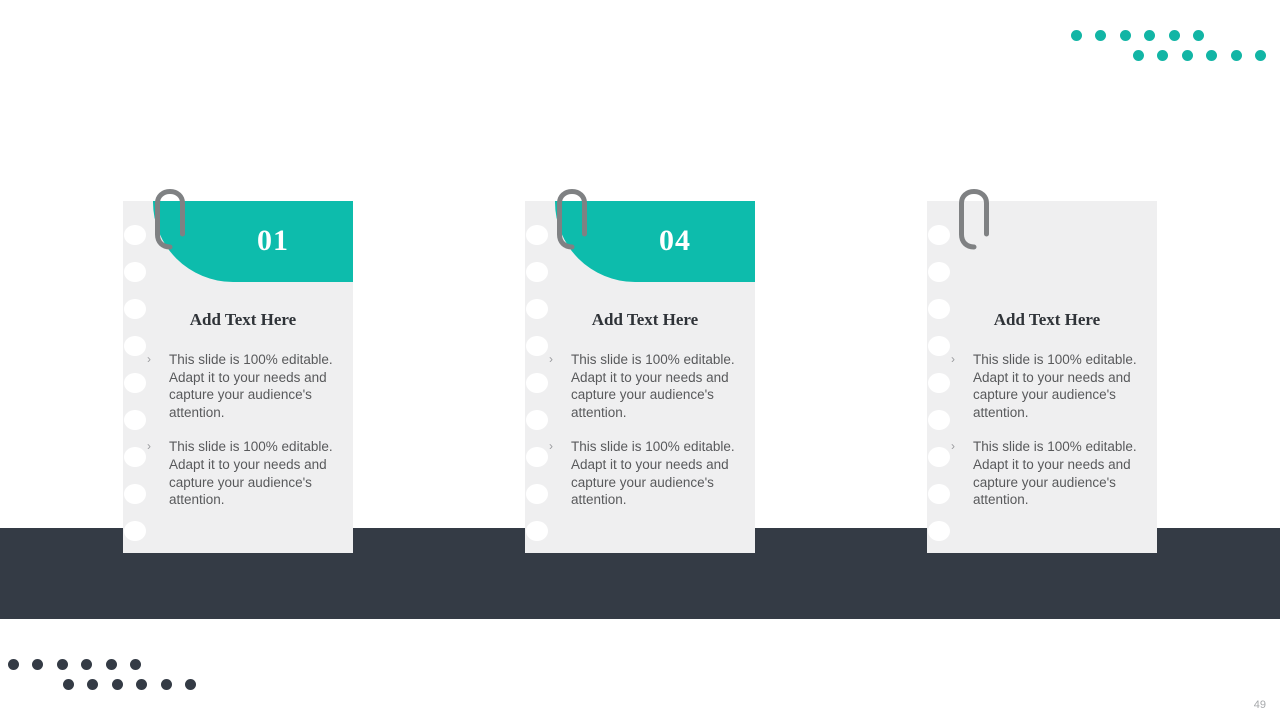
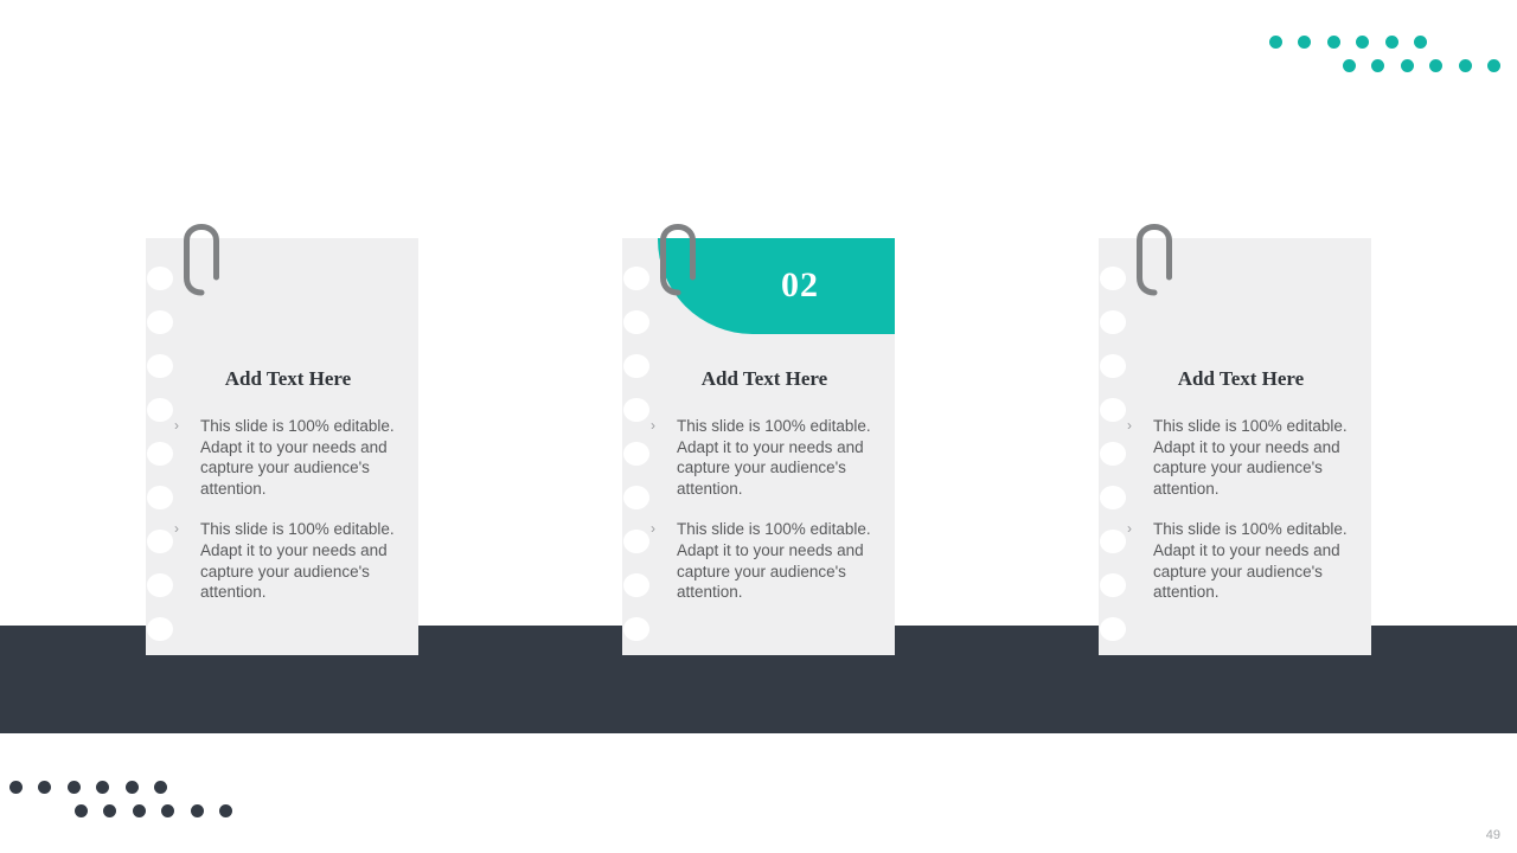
- 01
  Add Text Here
  ›
  This slide is 100% editable. Adapt it to your needs and capture your audience's attention.
  ›
  This slide is 100% editable. Adapt it to your needs and capture your audience's attention.
- 04
+ 02
  Add Text Here
  ›
  This slide is 100% editable. Adapt it to your needs and capture your audience's attention.
  ›
  This slide is 100% editable. Adapt it to your needs and capture your audience's attention.
  Add Text Here
  ›
  This slide is 100% editable. Adapt it to your needs and capture your audience's attention.
  ›
  This slide is 100% editable. Adapt it to your needs and capture your audience's attention.
  49
